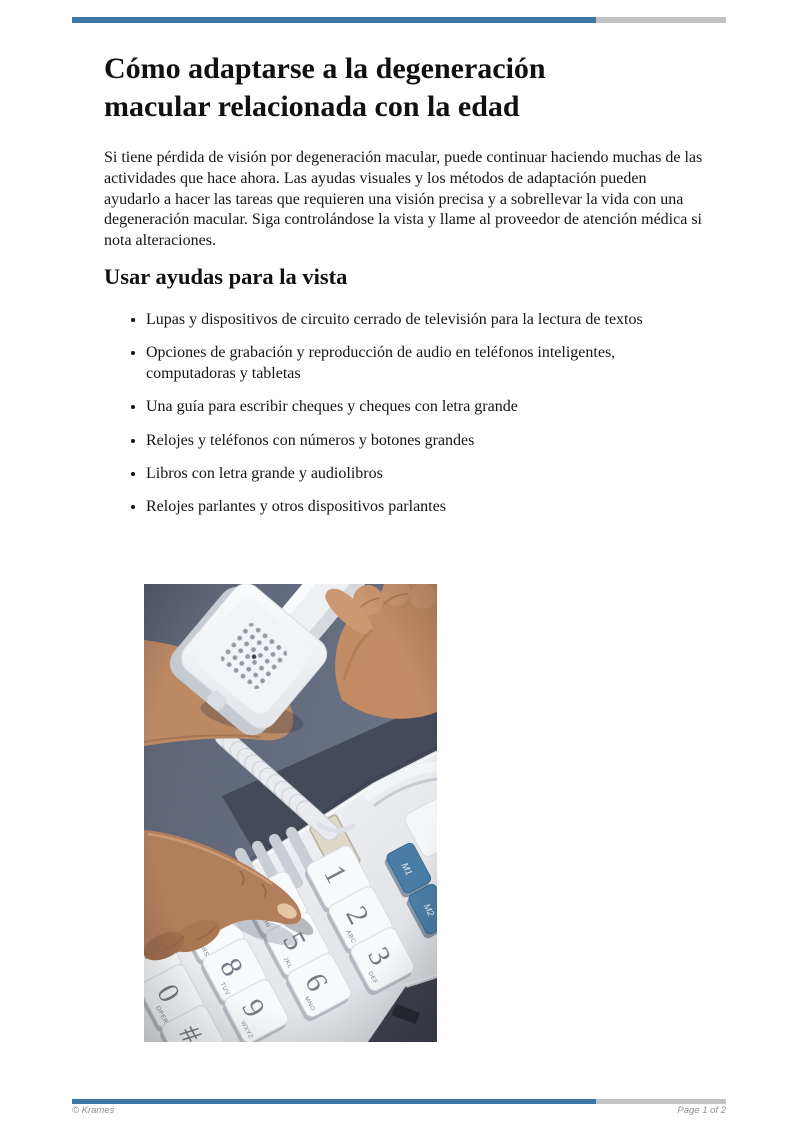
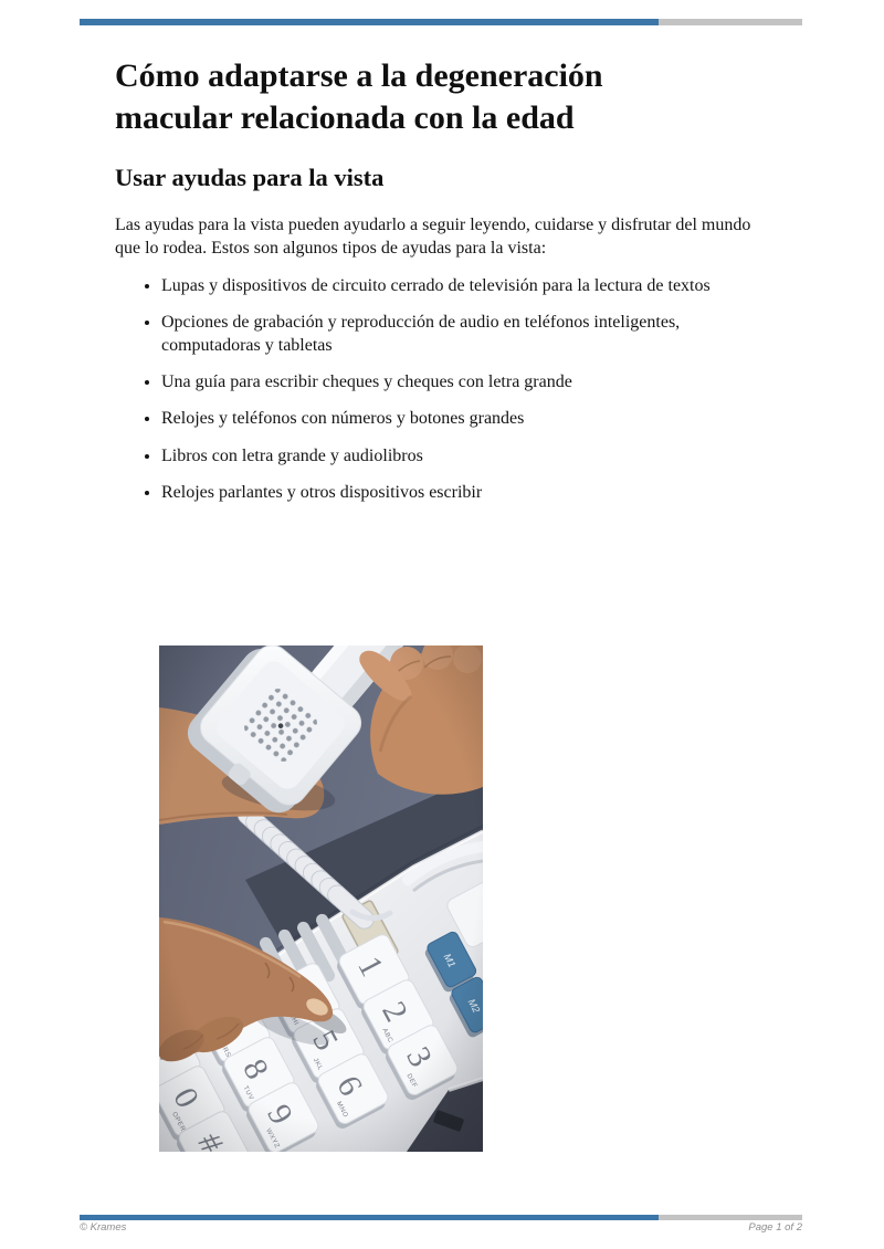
  Cómo adaptarse a la degeneración macular relacionada con la edad
- Si tiene pérdida de visión por degeneración macular, puede continuar haciendo muchas de las actividades que hace ahora. Las ayudas visuales y los métodos de adaptación pueden ayudarlo a hacer las tareas que requieren una visión precisa y a sobrellevar la vida con una degeneración macular. Siga controlándose la vista y llame al proveedor de atención médica si nota alteraciones.
  Usar ayudas para la vista
+ Las ayudas para la vista pueden ayudarlo a seguir leyendo, cuidarse y disfrutar del mundo que lo rodea. Estos son algunos tipos de ayudas para la vista:
  Lupas y dispositivos de circuito cerrado de televisión para la lectura de textos
  Opciones de grabación y reproducción de audio en teléfonos inteligentes, computadoras y tabletas
  Una guía para escribir cheques y cheques con letra grande
  Relojes y teléfonos con números y botones grandes
  Libros con letra grande y audiolibros
- Relojes parlantes y otros dispositivos parlantes
+ Relojes parlantes y otros dispositivos escribir
  © Krames
  Page 1 of 2
